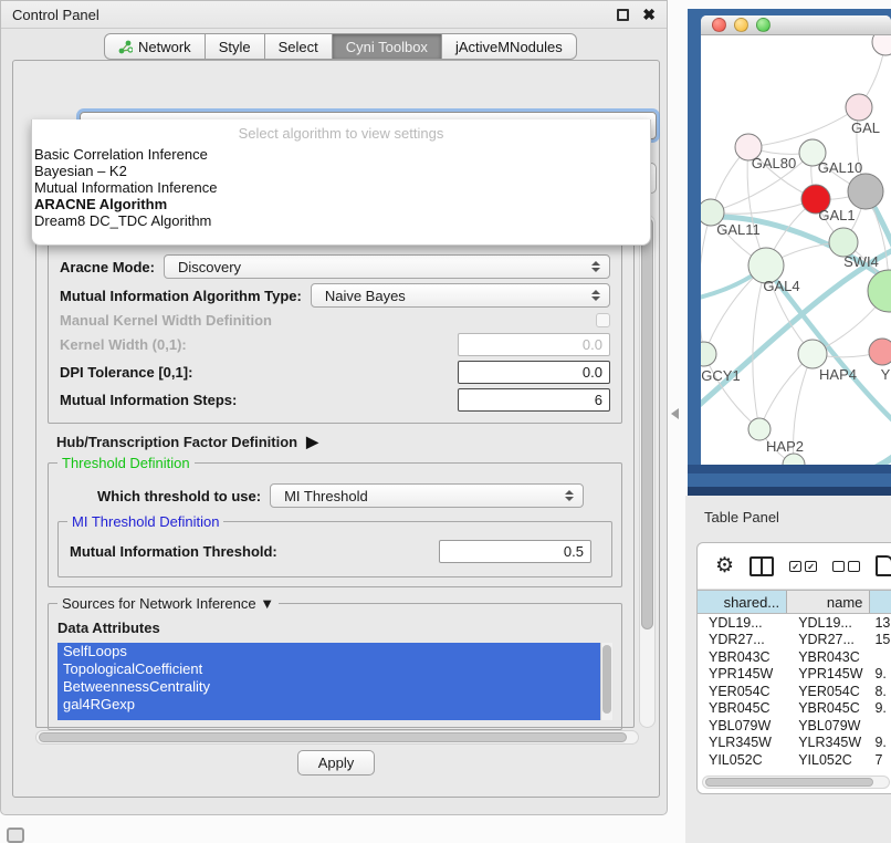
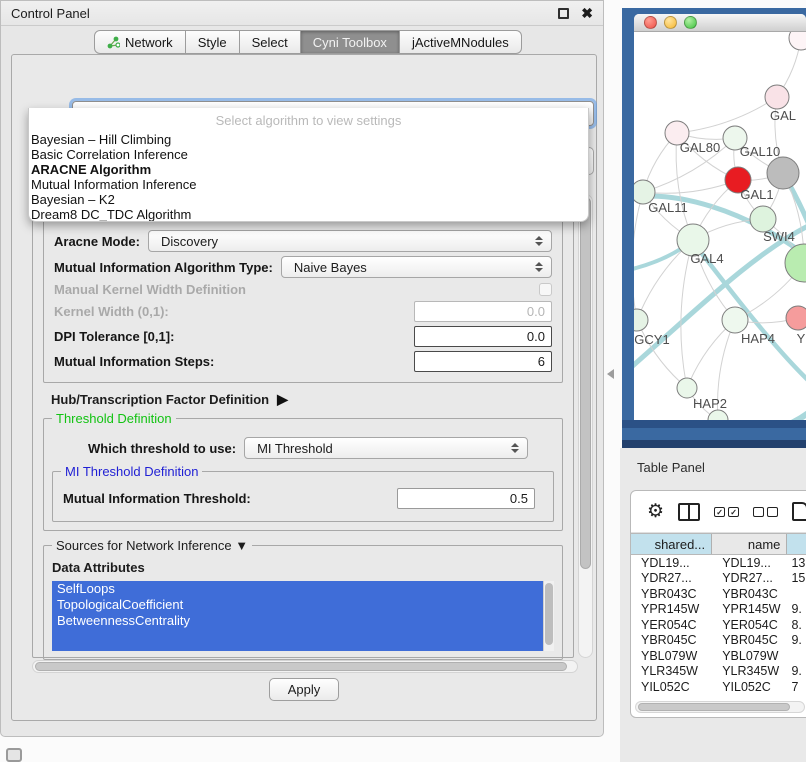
  Control Panel
  ✖
  Network
  Style
  Select
  Cyni Toolbox
  jActiveMNodules
  Select algorithm to view settings
+ Bayesian – Hill Climbing
  Basic Correlation Inference
- Bayesian – K2
+ ARACNE Algorithm
  Mutual Information Inference
- ARACNE Algorithm
+ Bayesian – K2
  Dream8 DC_TDC Algorithm
  Aracne Mode:
  Discovery
  Mutual Information Algorithm Type:
  Naive Bayes
  Manual Kernel Width Definition
  Kernel Width (0,1):
  0.0
  DPI Tolerance [0,1]:
  0.0
  Mutual Information Steps:
  6
  Hub/Transcription Factor Definition
  ▶
  Threshold Definition
  Which threshold to use:
  MI Threshold
  MI Threshold Definition
  Mutual Information Threshold:
  0.5
  Sources for Network Inference ▼
  Data Attributes
  SelfLoops
  TopologicalCoefficient
  BetweennessCentrality
- gal4RGexp
  Apply
  GAL
  GAL80
  GAL10
  GAL1
  GAL11
  SWI4
  GAL4
  GCY1
  HAP4
  Y
  HAP2
  Table Panel
  ⚙
  ✓
  ✓
  shared...
  name
  YDL19...
  YDL19...
  13
  YDR27...
  YDR27...
  15
  YBR043C
  YBR043C
  YPR145W
  YPR145W
  9.
  YER054C
  YER054C
  8.
  YBR045C
  YBR045C
  9.
  YBL079W
  YBL079W
  YLR345W
  YLR345W
  9.
  YIL052C
  YIL052C
  7
